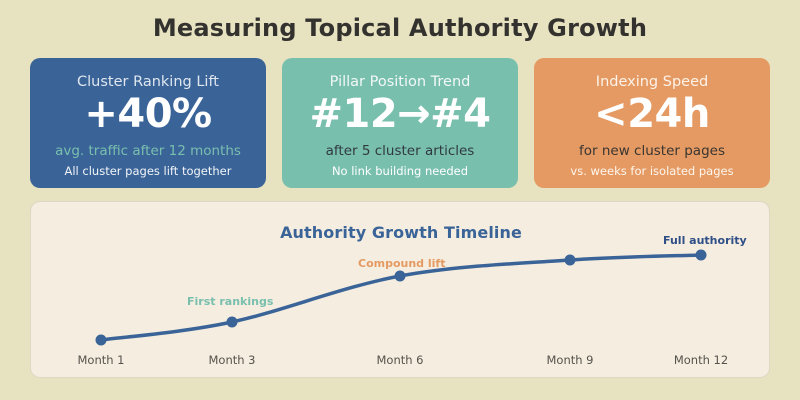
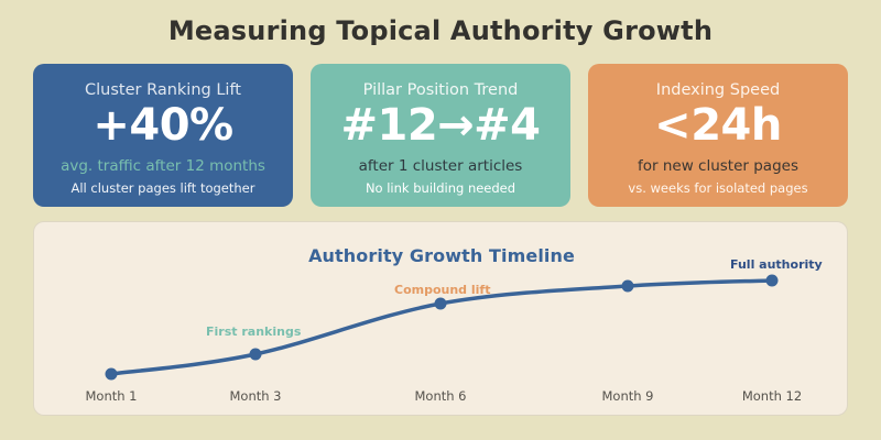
  Measuring Topical Authority Growth
  Cluster Ranking Lift
  +40%
  avg. traffic after 12 months
  All cluster pages lift together
  Pillar Position Trend
  #12→#4
- after 5 cluster articles
+ after 1 cluster articles
  No link building needed
  Indexing Speed
  <24h
  for new cluster pages
  vs. weeks for isolated pages
  Authority Growth Timeline
  First rankings
  Compound lift
  Full authority
  Month 1
  Month 3
  Month 6
  Month 9
  Month 12
